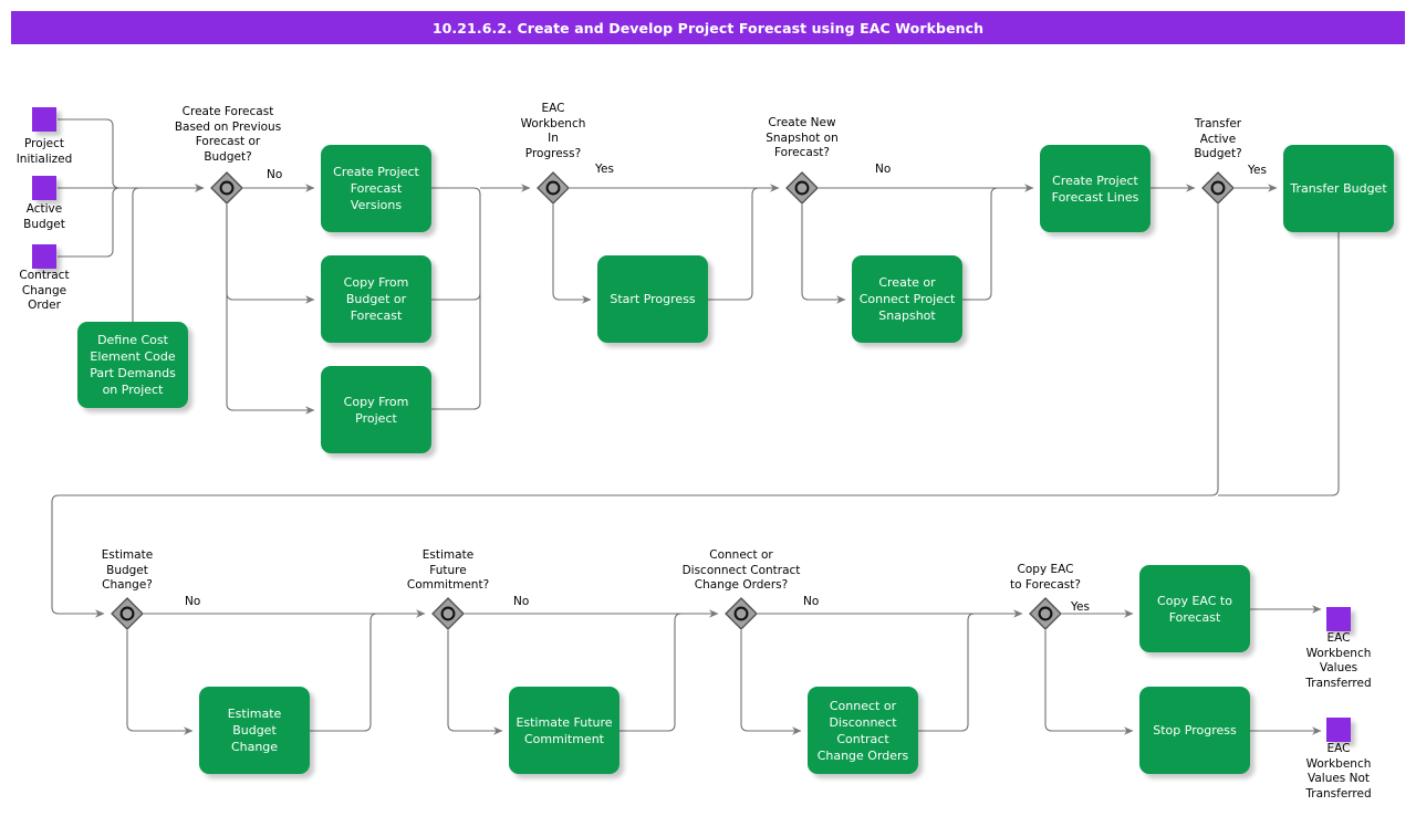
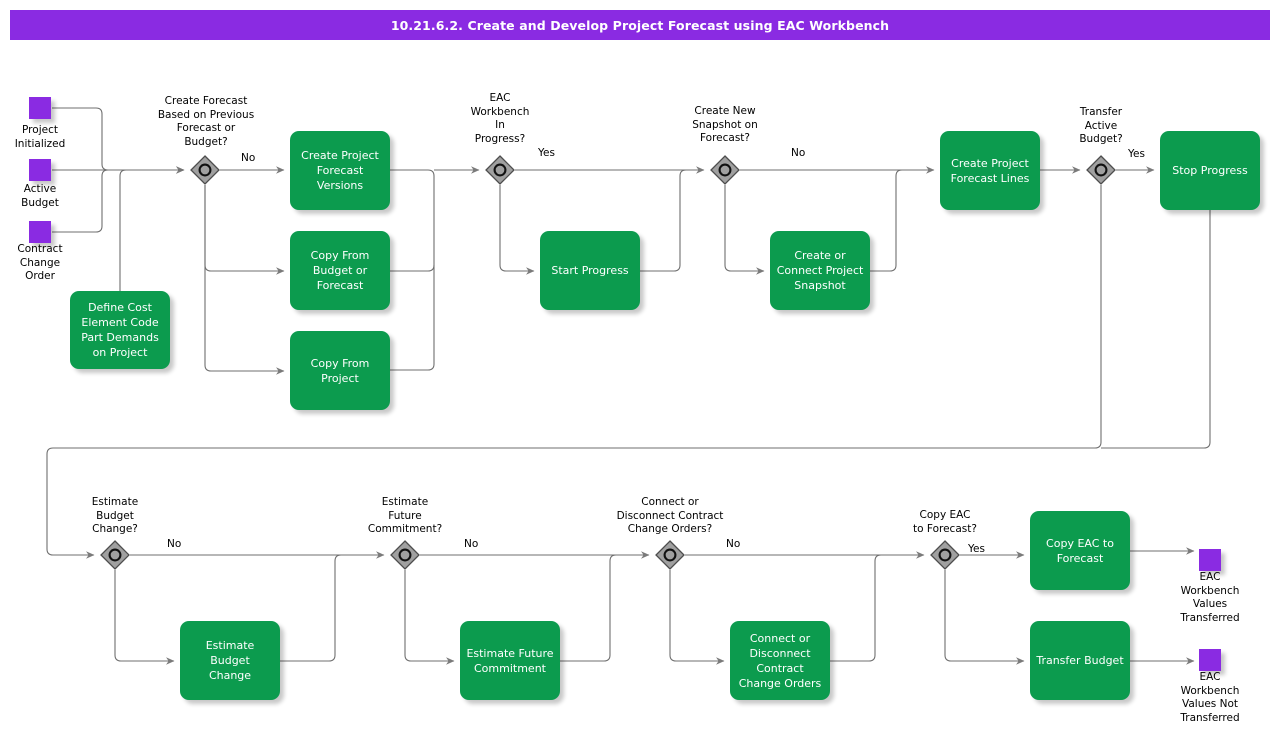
  10.21.6.2. Create and Develop Project Forecast using EAC Workbench
  Project
  Initialized
  Active
  Budget
  Contract
  Change
  Order
  EAC
  Workbench
  Values
  Transferred
  EAC
  Workbench
  Values Not
  Transferred
  Define Cost
  Element Code
  Part Demands
  on Project
  Create Project
  Forecast
  Versions
  Copy From
  Budget or
  Forecast
  Copy From
  Project
  Start Progress
  Create or
  Connect Project
  Snapshot
  Create Project
  Forecast Lines
- Transfer Budget
+ Stop Progress
  Estimate Budget
  Change
  Estimate Future
  Commitment
  Connect or
  Disconnect
  Contract
  Change Orders
  Copy EAC to
  Forecast
- Stop Progress
+ Transfer Budget
  Create Forecast
  Based on Previous
  Forecast or
  Budget?
  EAC
  Workbench
  In
  Progress?
  Create New
  Snapshot on
  Forecast?
  Transfer
  Active
  Budget?
  Estimate
  Budget
  Change?
  Estimate
  Future
  Commitment?
  Connect or
  Disconnect Contract
  Change Orders?
  Copy EAC
  to Forecast?
  No
  Yes
  No
  Yes
  No
  No
  No
  Yes
